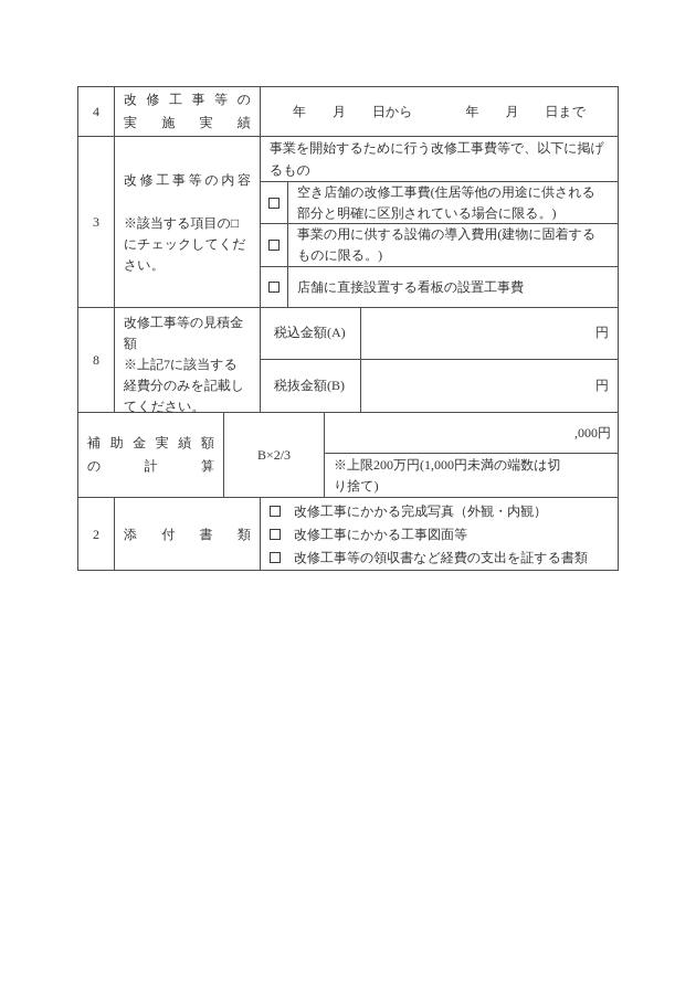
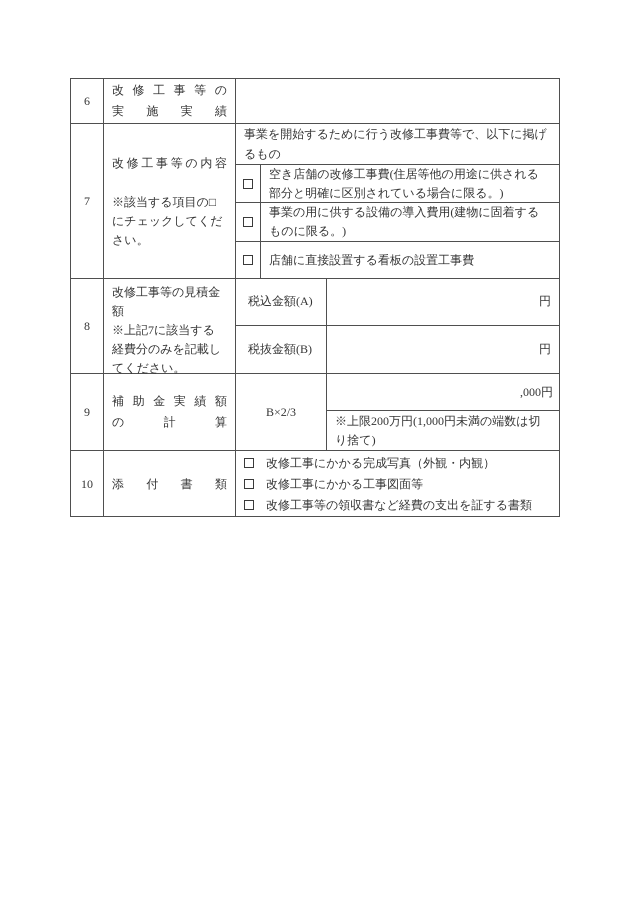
- 4
+ 6
  改修工事等の
  実施実績
- 年 月 日から 年 月 日まで
- 3
+ 7
  改修工事等の内容
  ※該当する項目の□
  にチェックしてくだ
  さい。
  事業を開始するために行う改修工事費等で、以下に掲げ
  るもの
  空き店舗の改修工事費(住居等他の用途に供される
  部分と明確に区別されている場合に限る。)
  事業の用に供する設備の導入費用(建物に固着する
  ものに限る。)
  店舗に直接設置する看板の設置工事費
  8
  改修工事等の見積金
  額
  ※上記7に該当する
  経費分のみを記載し
  てください。
  税込金額(A)
  円
  税抜金額(B)
  円
+ 9
  補助金実績額
  の計算
  B×2/3
  ,000円
  ※上限200万円(1,000円未満の端数は切
  り捨て)
- 2
+ 10
  添付書類
  改修工事にかかる完成写真（外観・内観）
  改修工事にかかる工事図面等
  改修工事等の領収書など経費の支出を証する書類
